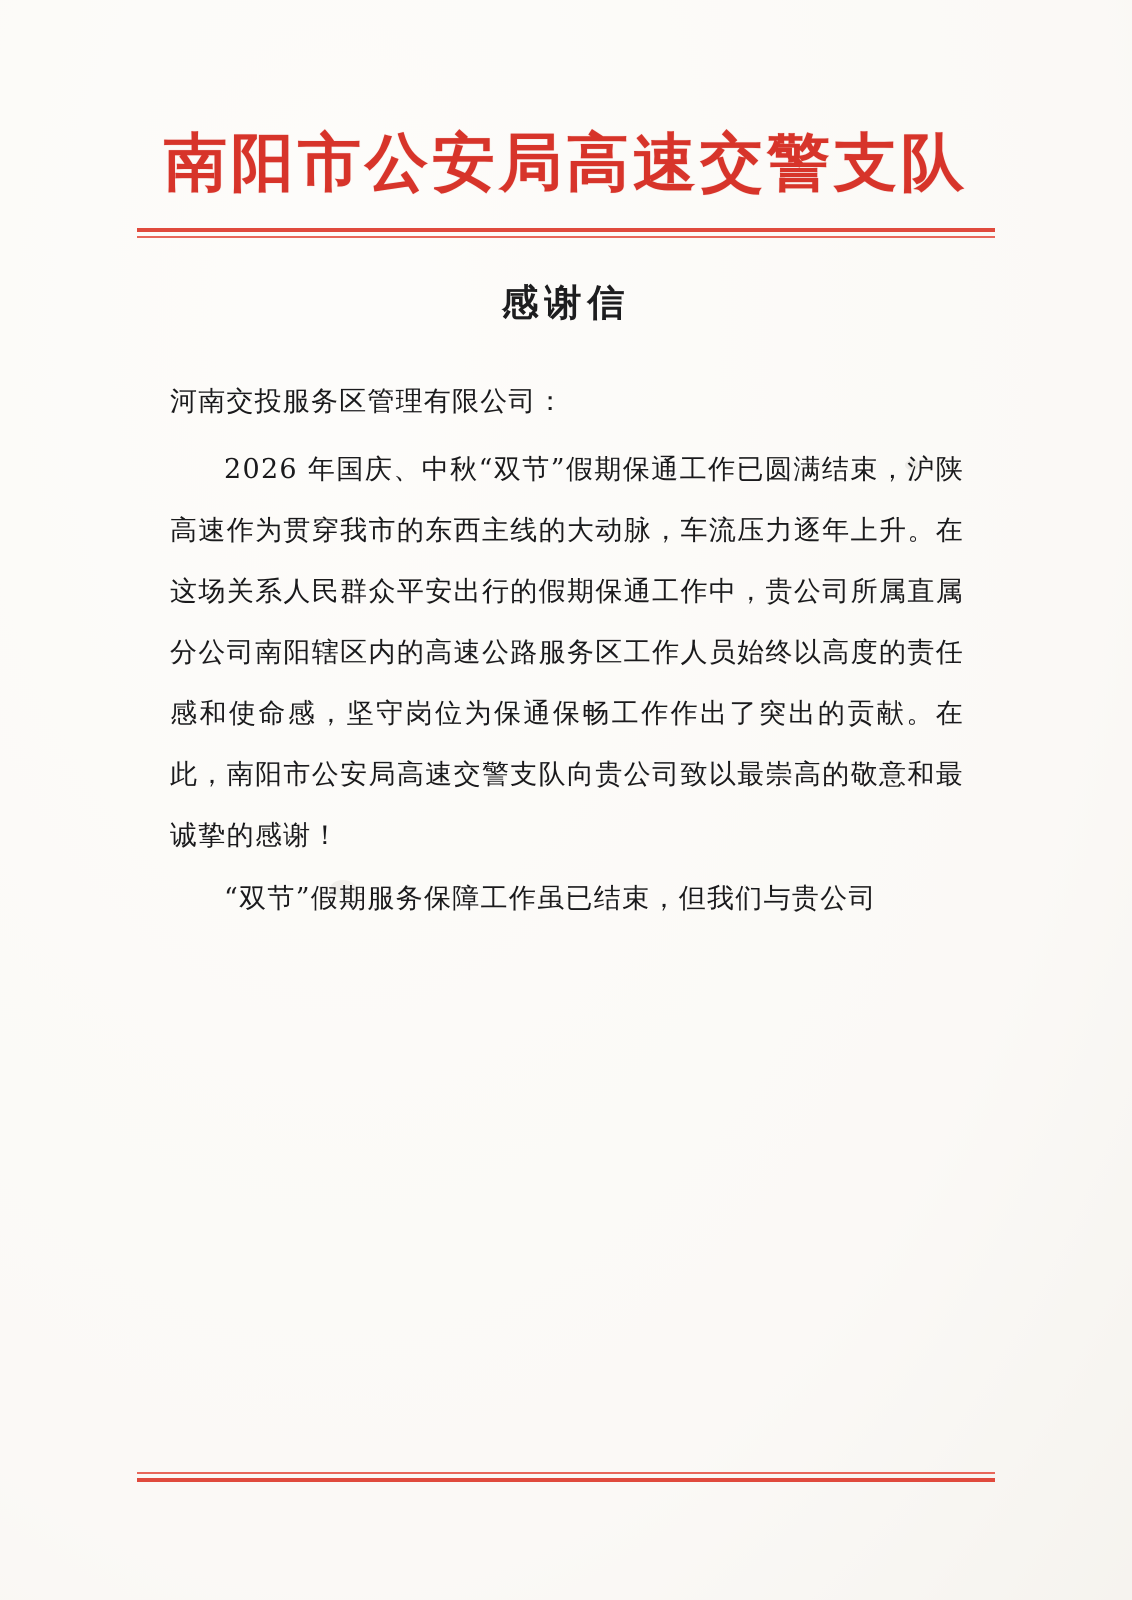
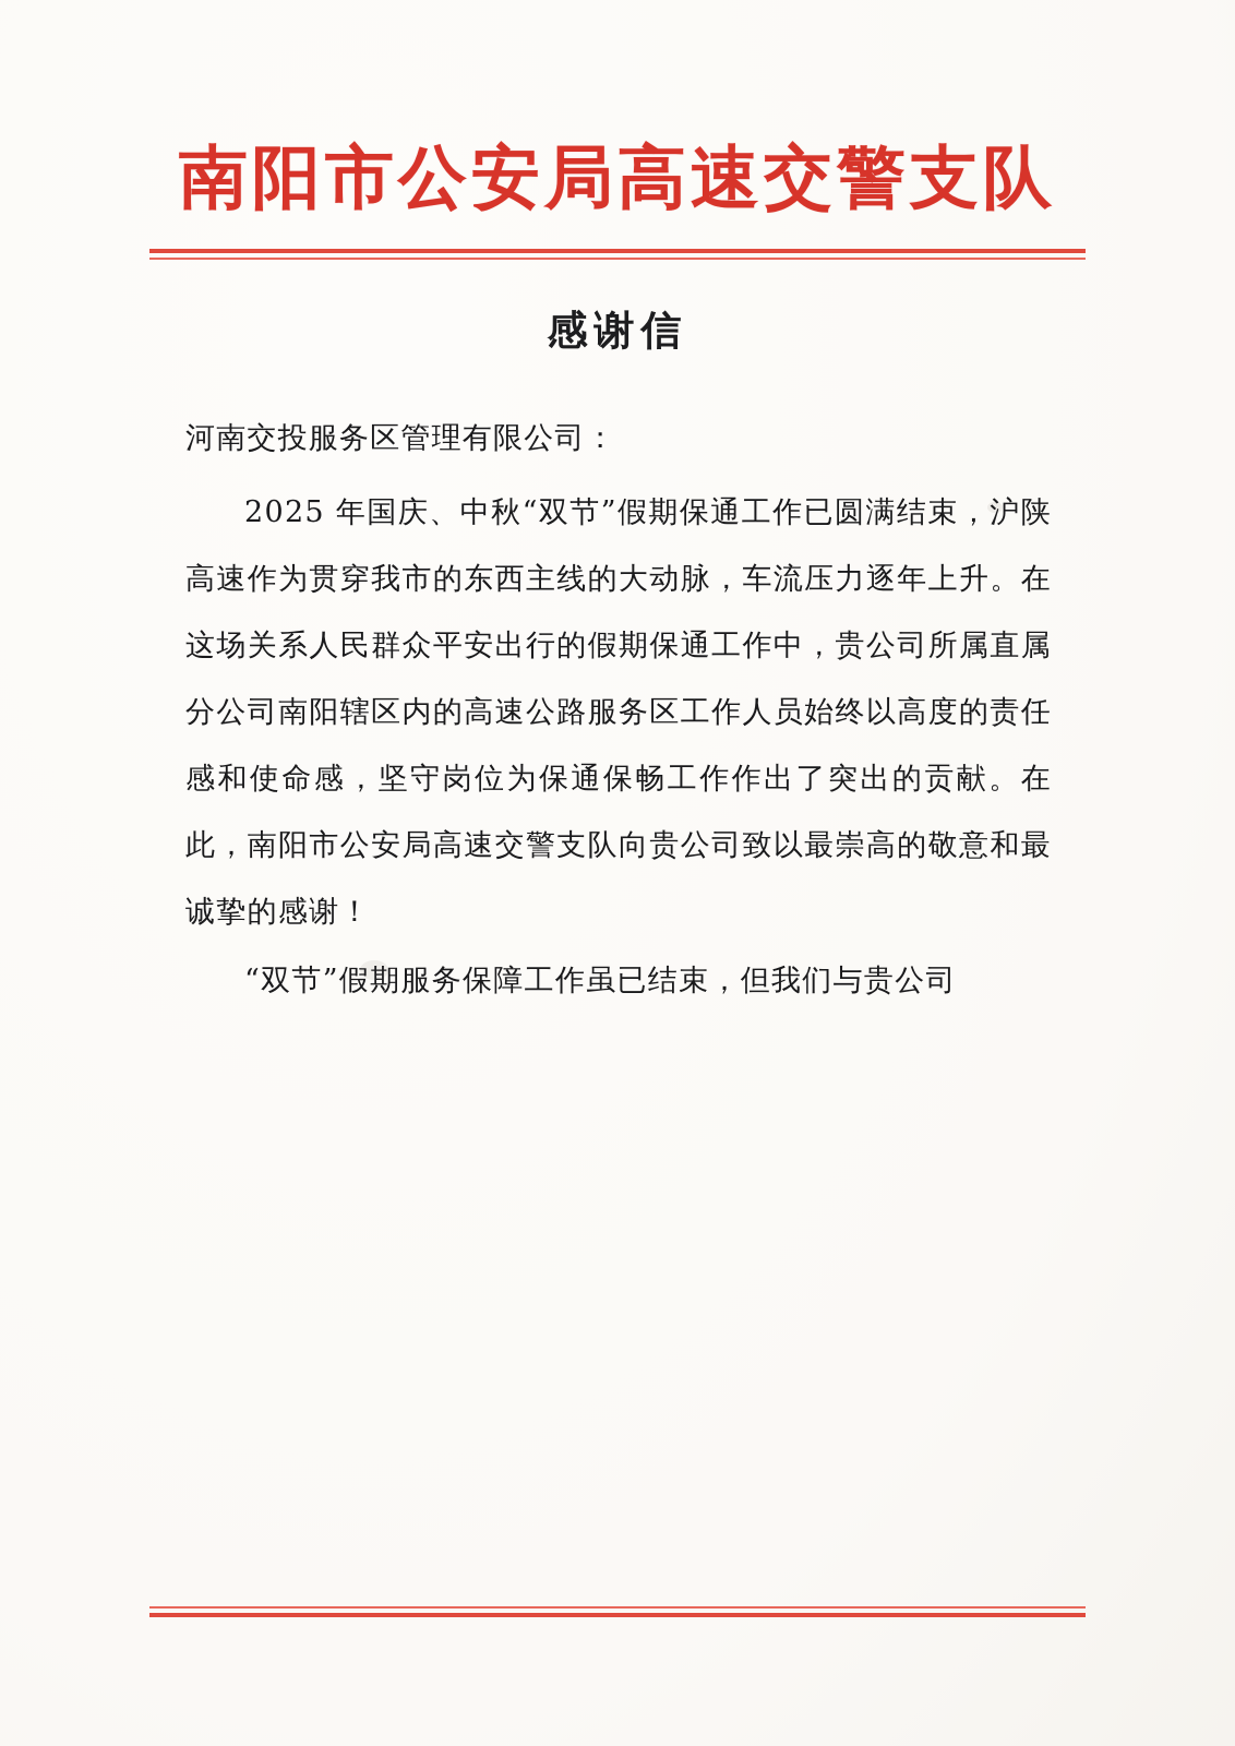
  南阳市公安局高速交警支队
  感谢信
  河南交投服务区管理有限公司：
- 2026 年国庆、中秋“双节”假期保通工作已圆满结束，沪陕高速作为贯穿我市的东西主线的大动脉，车流压力逐年上升。在这场关系人民群众平安出行的假期保通工作中，贵公司所属直属分公司南阳辖区内的高速公路服务区工作人员始终以高度的责任感和使命感，坚守岗位为保通保畅工作作出了突出的贡献。在此，南阳市公安局高速交警支队向贵公司致以最崇高的敬意和最诚挚的感谢！
+ 2025 年国庆、中秋“双节”假期保通工作已圆满结束，沪陕高速作为贯穿我市的东西主线的大动脉，车流压力逐年上升。在这场关系人民群众平安出行的假期保通工作中，贵公司所属直属分公司南阳辖区内的高速公路服务区工作人员始终以高度的责任感和使命感，坚守岗位为保通保畅工作作出了突出的贡献。在此，南阳市公安局高速交警支队向贵公司致以最崇高的敬意和最诚挚的感谢！
  “双节”假期服务保障工作虽已结束，但我们与贵公司
